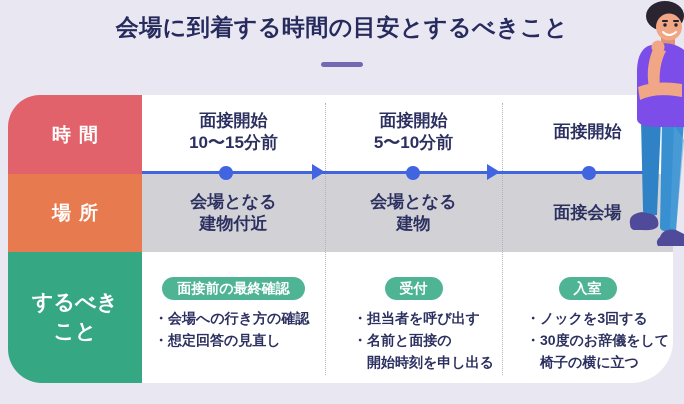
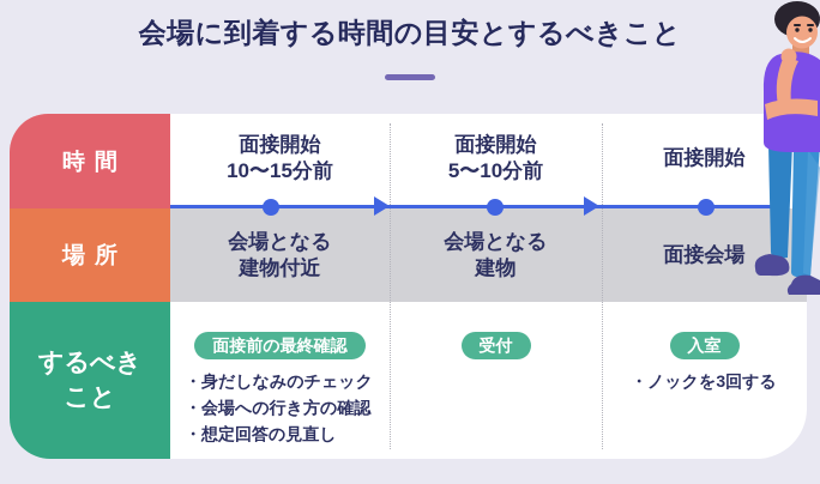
  会場に到着する時間の目安とするべきこと
  時間
  場所
  するべき
  こと
  面接開始
  10〜15分前
  面接開始
  5〜10分前
  面接開始
  会場となる
  建物付近
  会場となる
  建物
  面接会場
  面接前の最終確認
+ ・身だしなみのチェック
  ・会場への行き方の確認
  ・想定回答の見直し
  受付
- ・担当者を呼び出す
- ・名前と面接の
- 開始時刻を申し出る
  入室
  ・ノックを3回する
- ・30度のお辞儀をして
- 椅子の横に立つ
